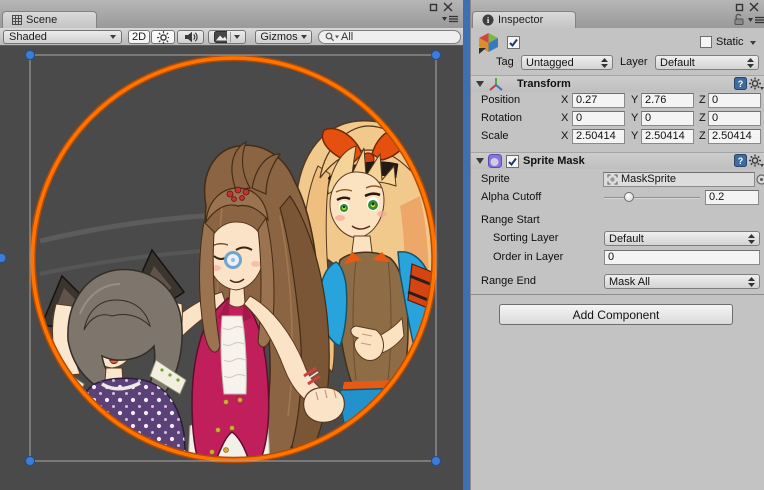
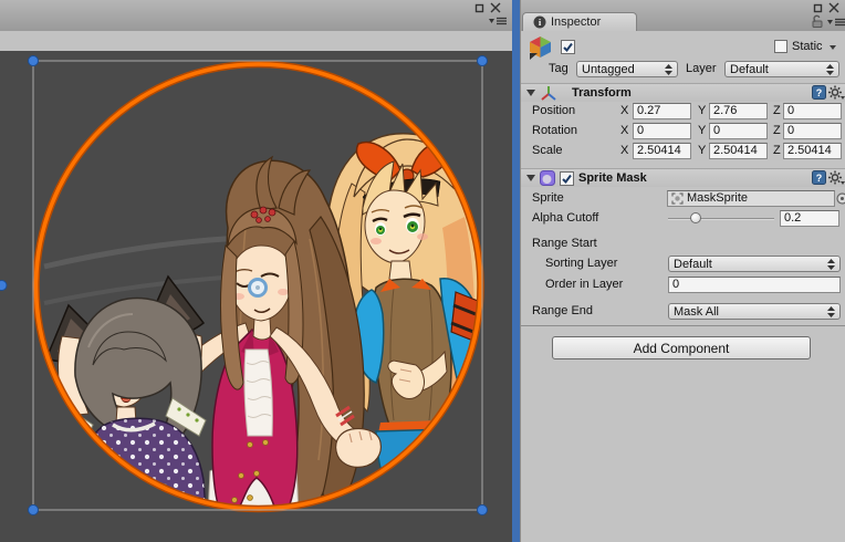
- Scene
- Shaded
- 2D
- Gizmos
- All
  i
  Inspector
  Static
  Tag
  Untagged
  Layer
  Default
  Transform
  ?
  Position
  X
  0.27
  Y
  2.76
  Z
  0
  Rotation
  X
  0
  Y
  0
  Z
  0
  Scale
  X
  2.50414
  Y
  2.50414
  Z
  2.50414
  Sprite Mask
  ?
  Sprite
  MaskSprite
  Alpha Cutoff
  0.2
  Range Start
  Sorting Layer
  Default
  Order in Layer
  0
  Range End
  Mask All
  Add Component
